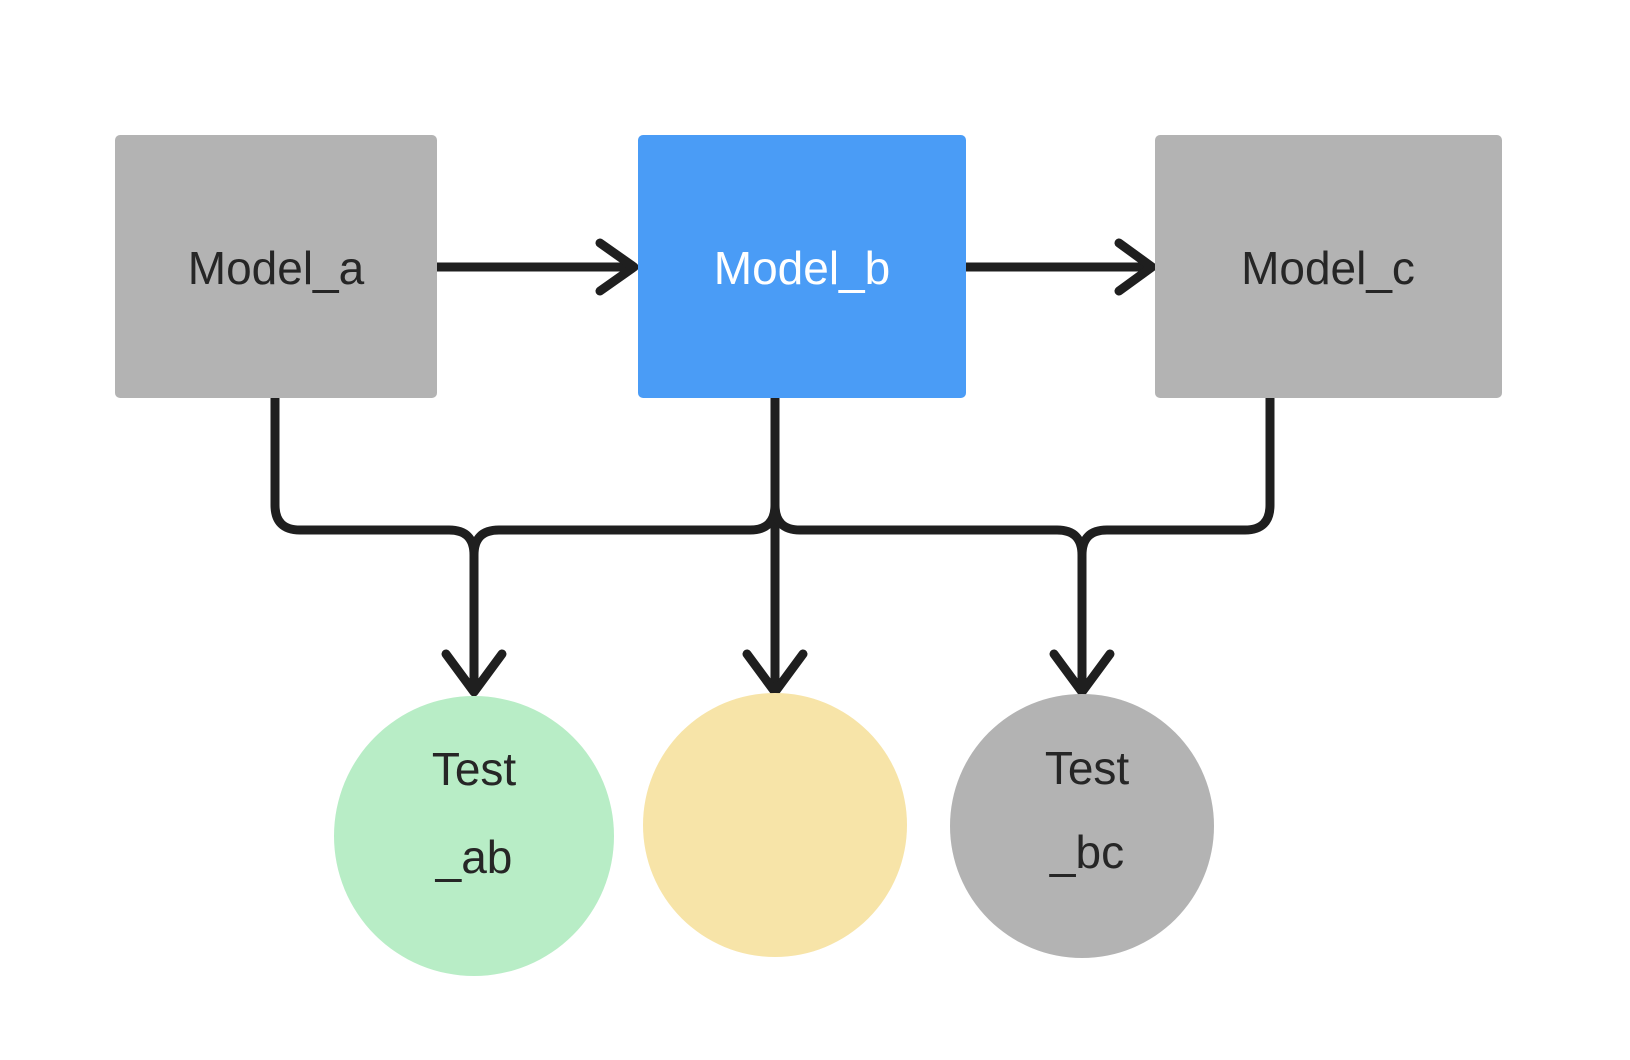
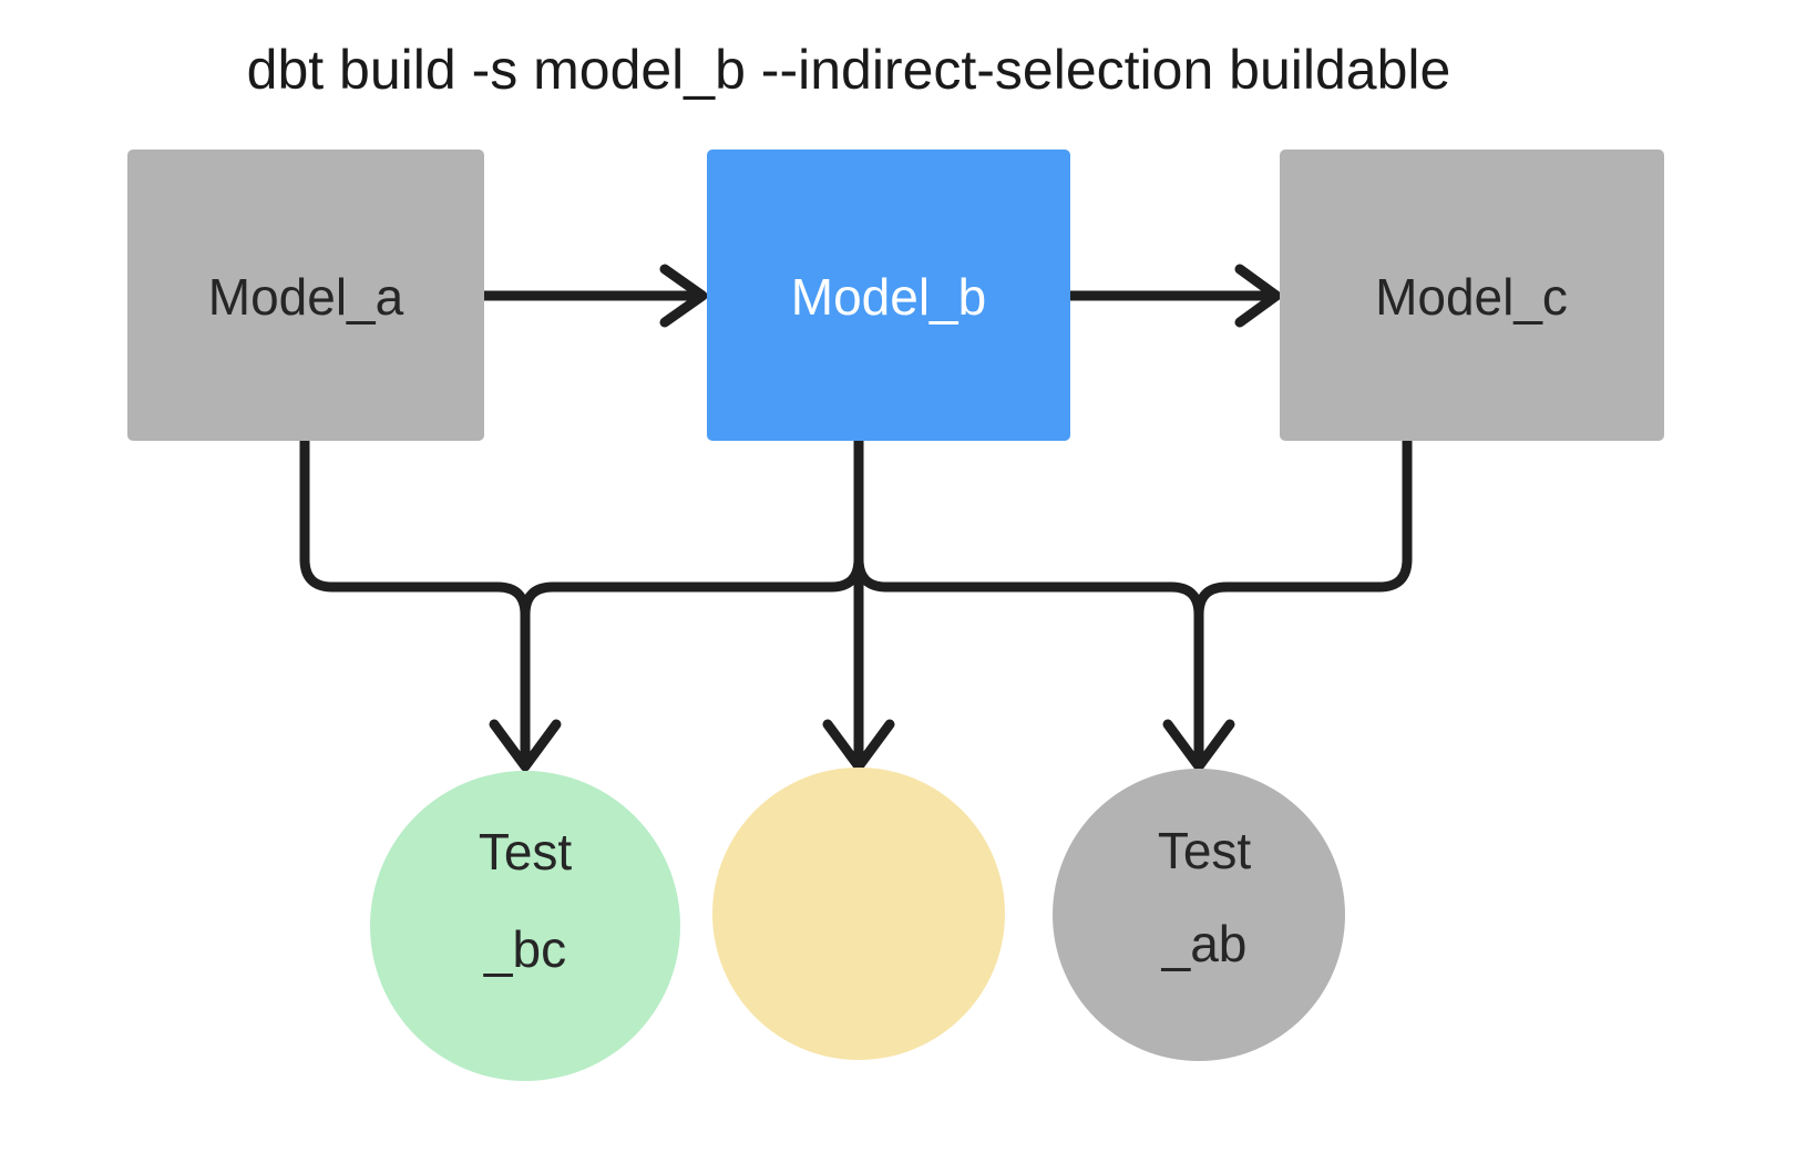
+ dbt build -s model_b --indirect-selection buildable
  Model_a
  Model_b
  Model_c
  Test
- _ab
+ _bc
  Test
- _bc
+ _ab
